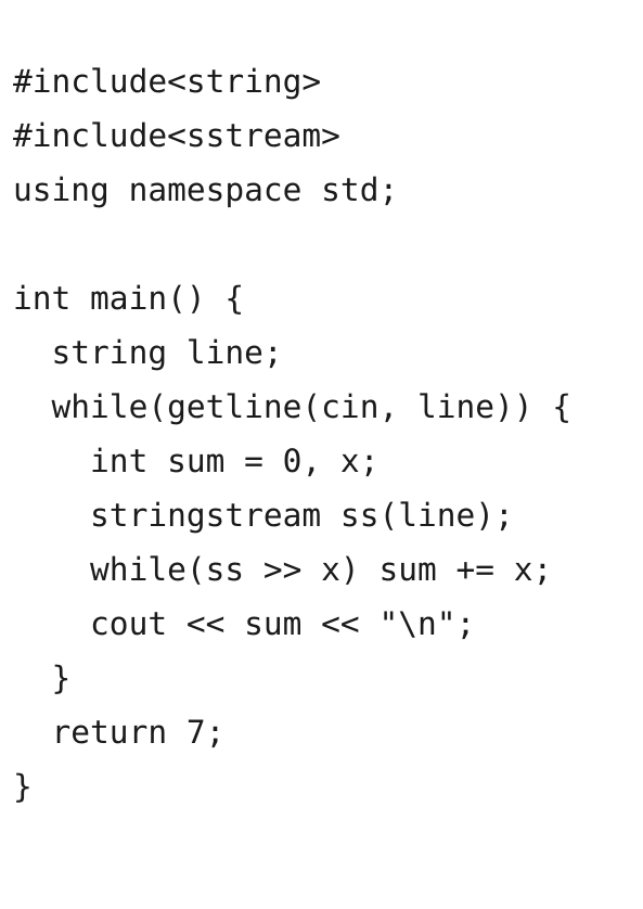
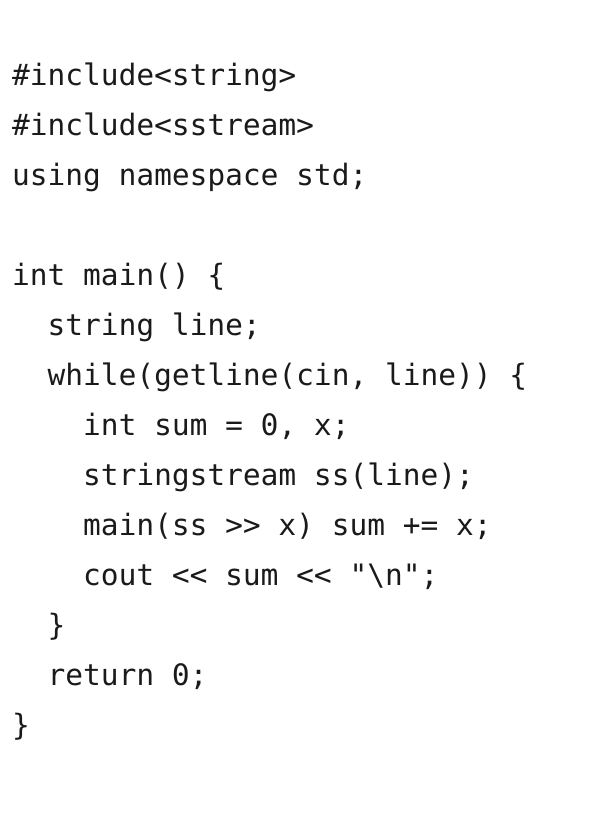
  #include<string>
  #include<sstream>
  using namespace std;
  int main() {
  string line;
  while(getline(cin, line)) {
  int sum = 0, x;
  stringstream ss(line);
- while(ss >> x) sum += x;
+ main(ss >> x) sum += x;
  cout << sum << "\n";
  }
- return 7;
+ return 0;
  }
